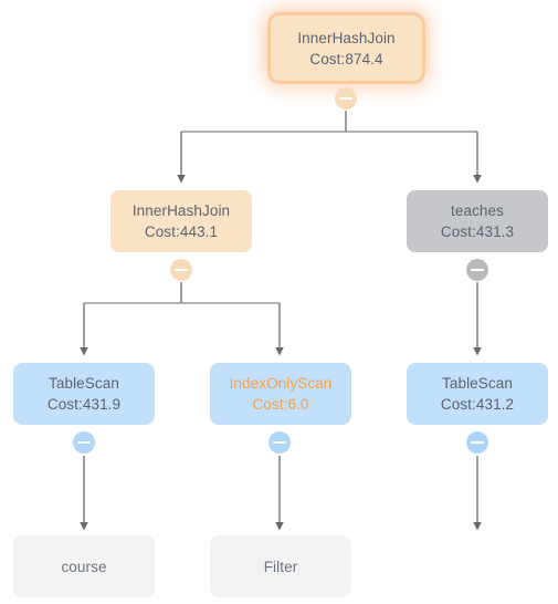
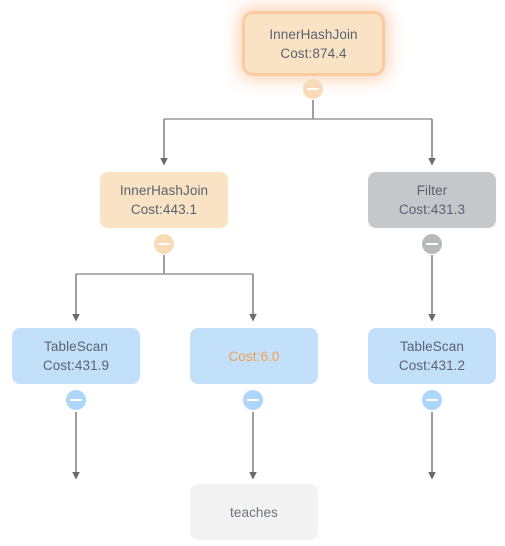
  InnerHashJoin
  Cost:874.4
  InnerHashJoin
  Cost:443.1
- teaches
+ Filter
  Cost:431.3
  TableScan
  Cost:431.9
- IndexOnlyScan
  Cost:6.0
  TableScan
  Cost:431.2
- course
- Filter
+ teaches
